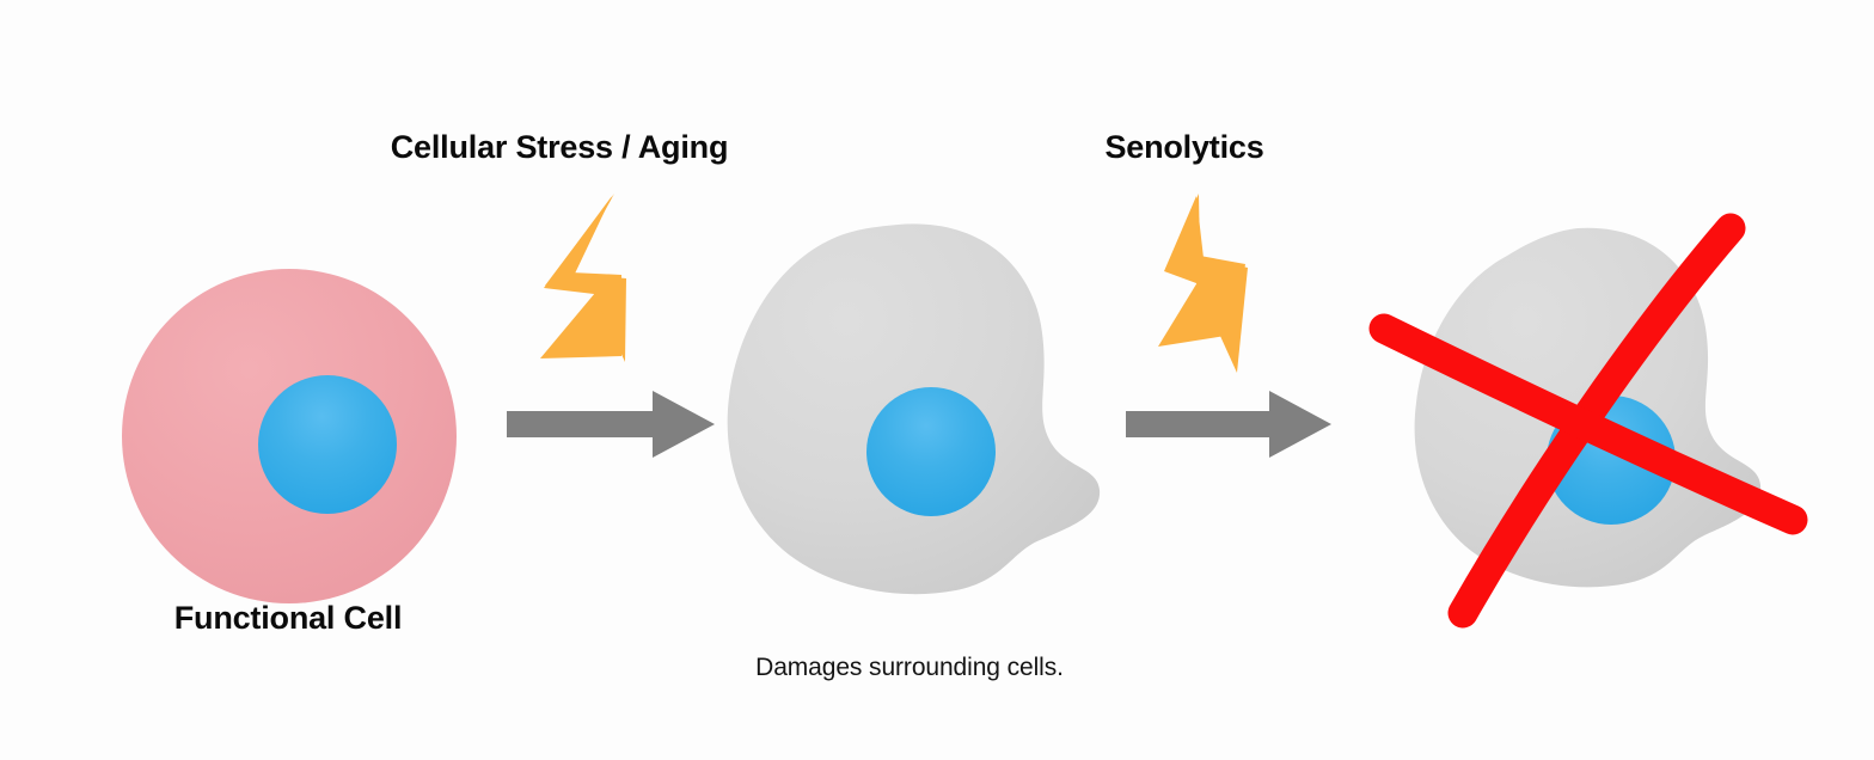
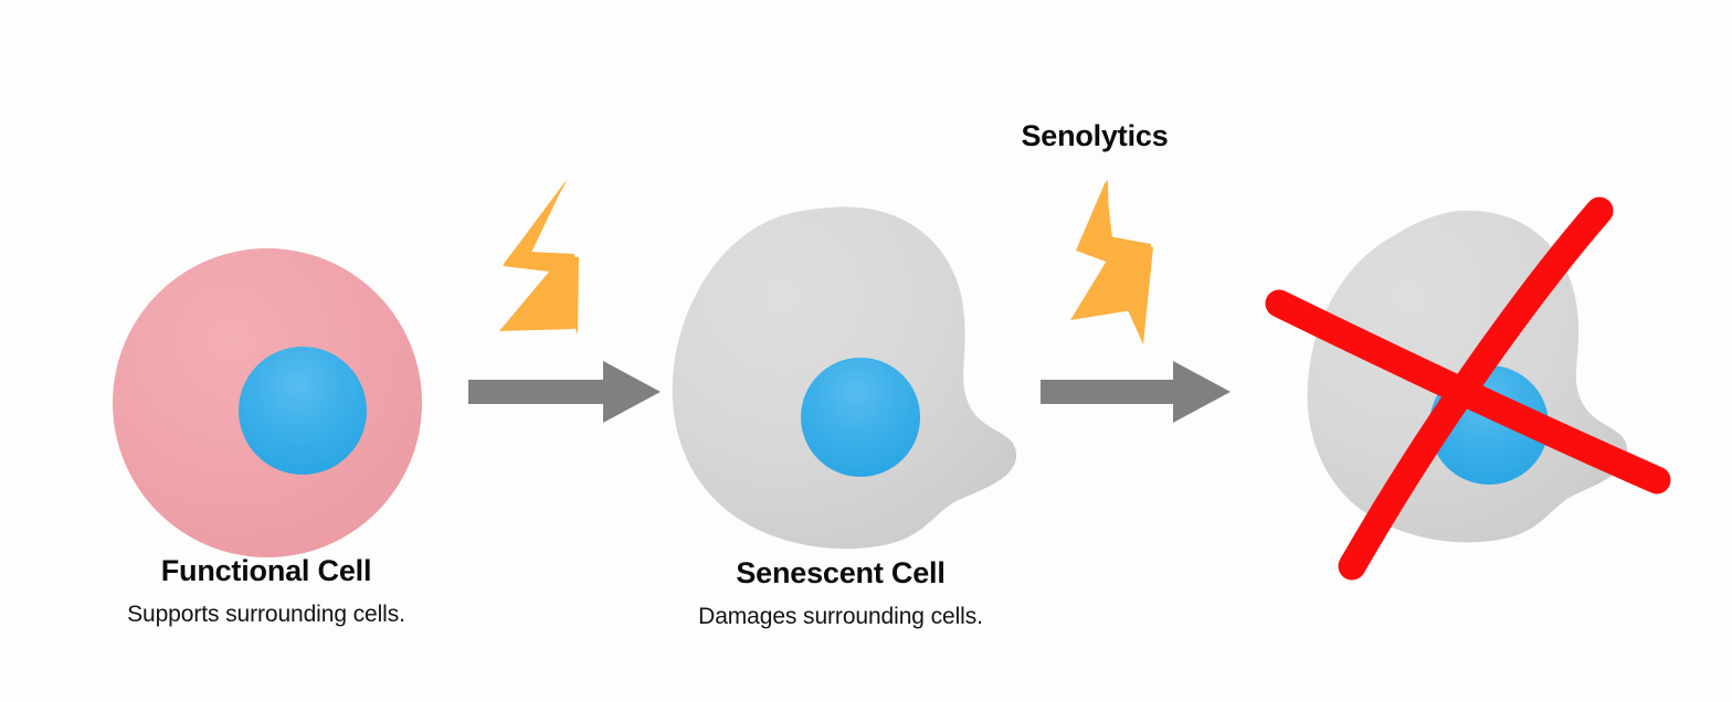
- Cellular Stress / Aging
  Senolytics
  Functional Cell
+ Supports surrounding cells.
+ Senescent Cell
  Damages surrounding cells.
